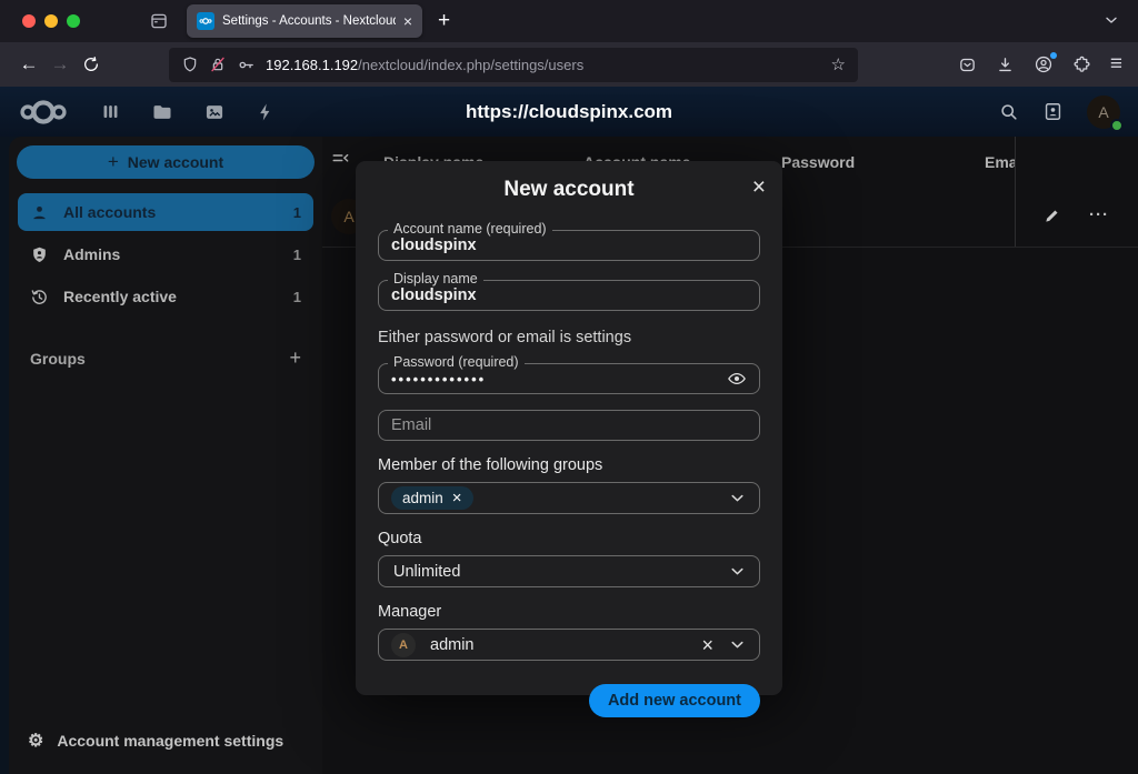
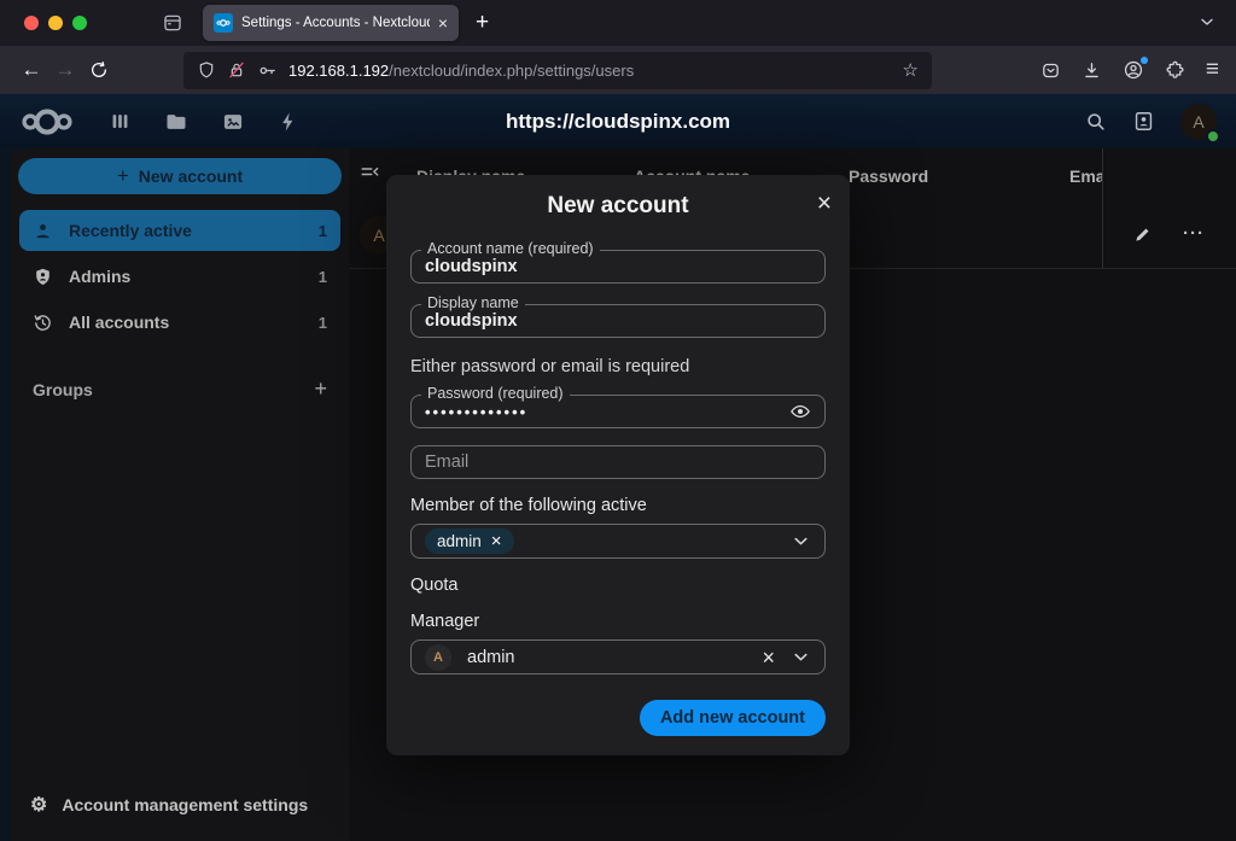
  Settings - Accounts - Nextclou
  ×
  +
  ←
  →
  192.168.1.192/nextcloud/index.php/settings/users
  ☆
  ≡
  https://cloudspinx.com
  A
  +
  New account
- All accounts
+ Recently active
  1
  Admins
  1
- Recently active
+ All accounts
  1
  Groups
  +
  ⚙
  Account management settings
  Password
  A
  ···
  New account
  ×
  Account name (required)
  cloudspinx
  Display name
  cloudspinx
- Either password or email is settings
+ Either password or email is required
  Password (required)
  •••••••••••••
  Email
- Member of the following groups
+ Member of the following active
  admin
  ×
  Quota
- Unlimited
  Manager
  A
  admin
  ×
  Add new account
